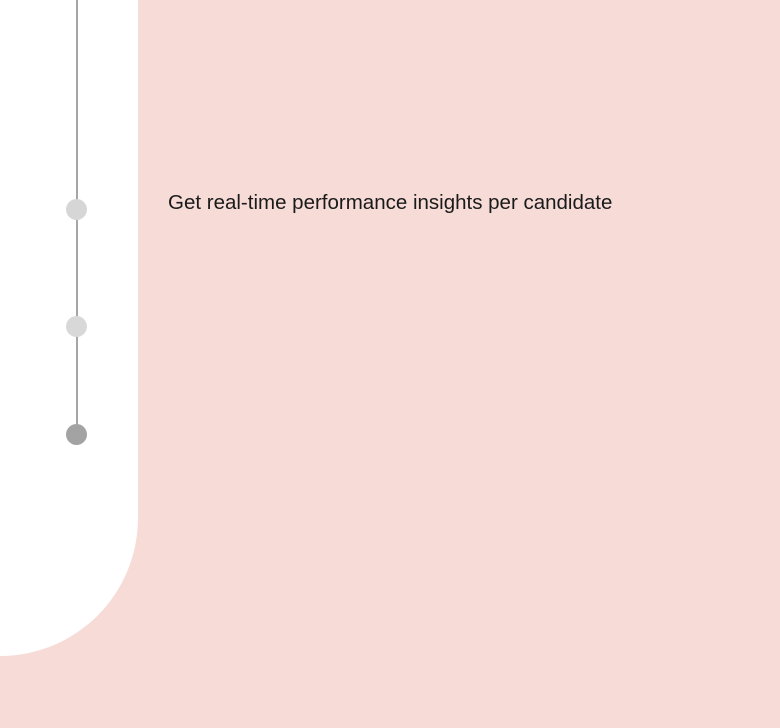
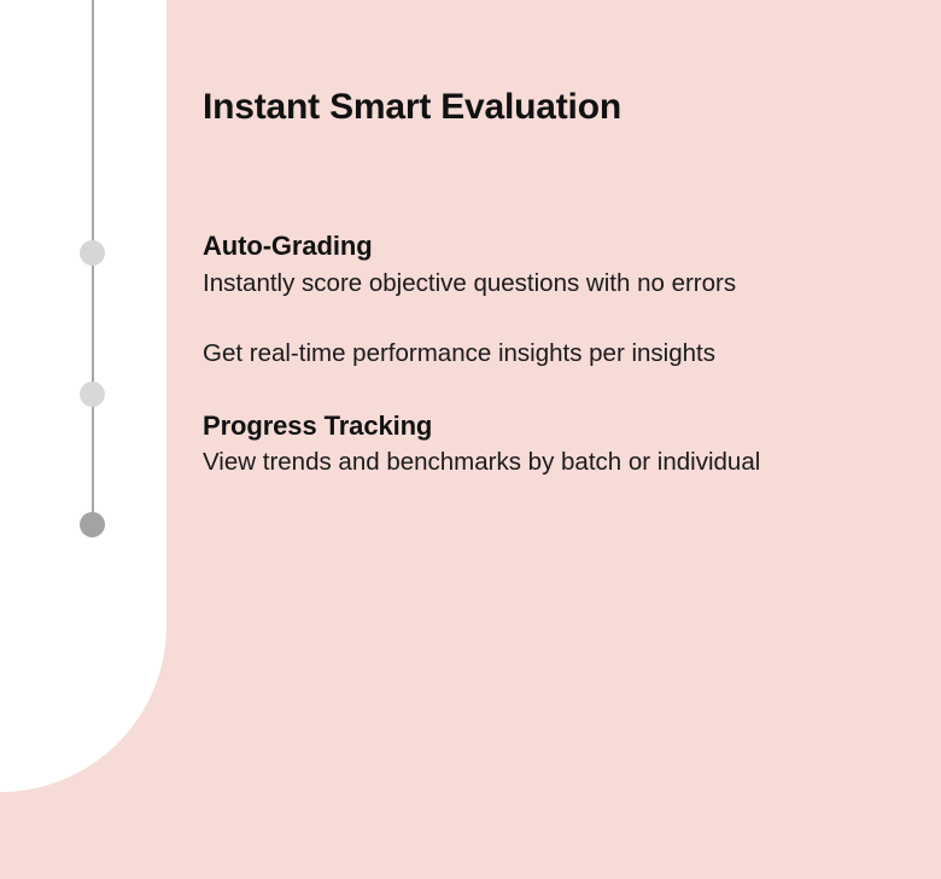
+ Instant Smart Evaluation
+ Auto-Grading
+ Instantly score objective questions with no errors
- Get real-time performance insights per candidate
+ Get real-time performance insights per insights
+ Progress Tracking
+ View trends and benchmarks by batch or individual
